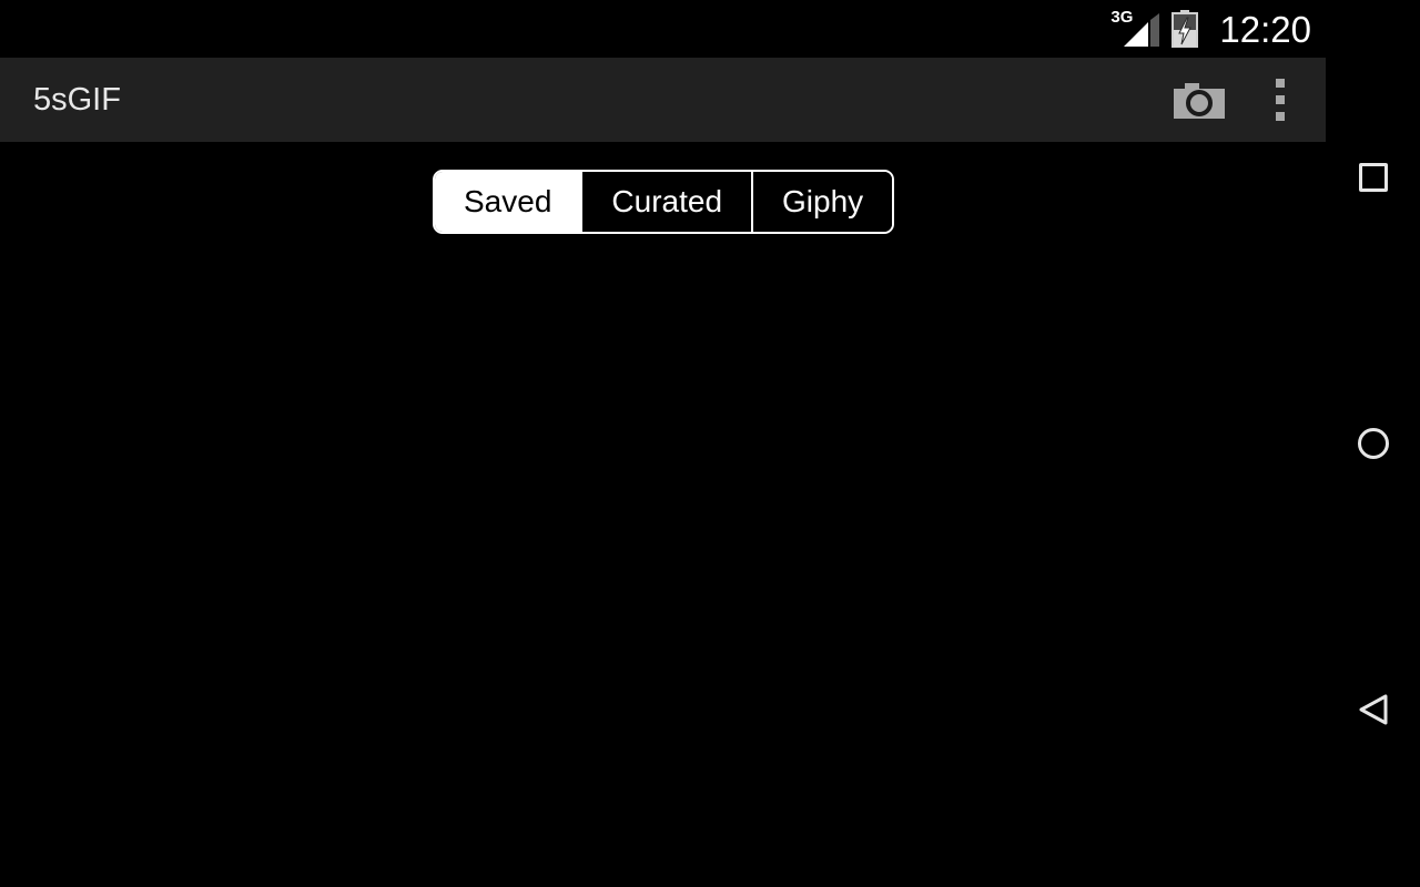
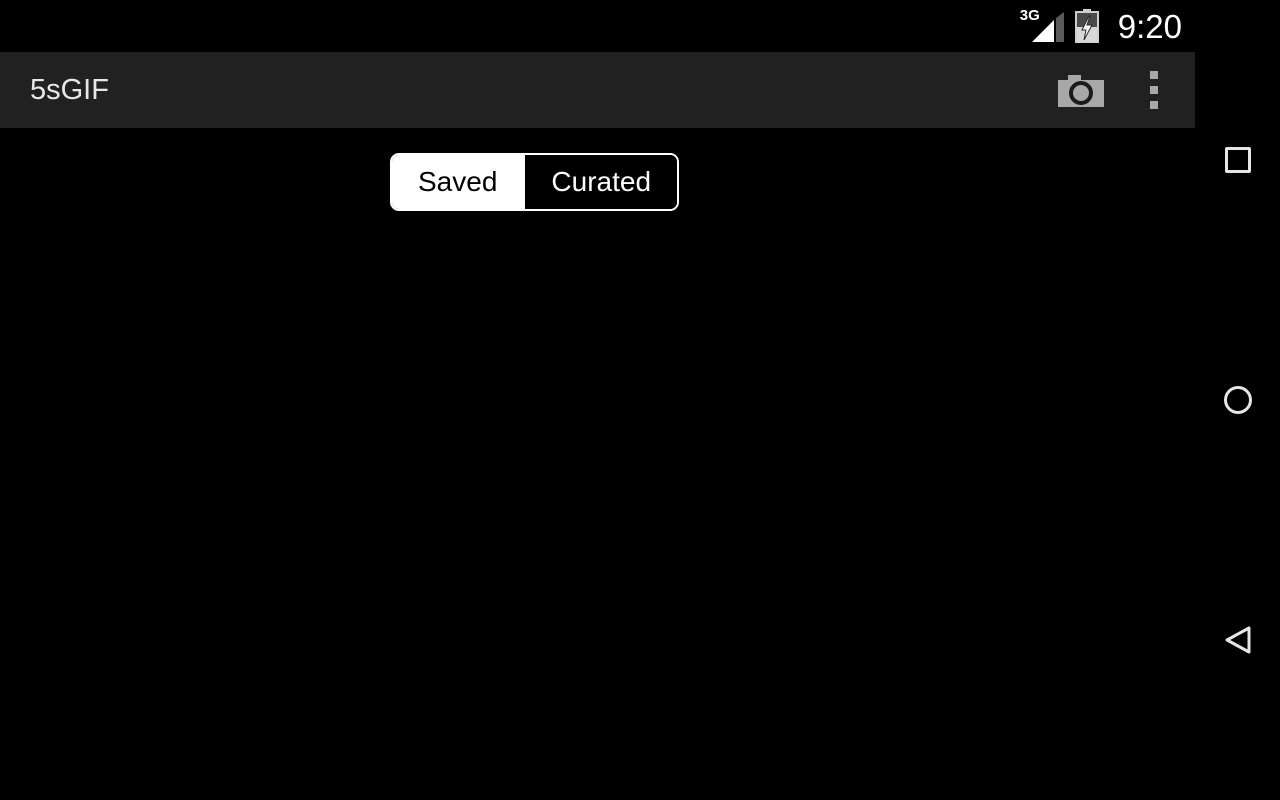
  3G
- 12:20
+ 9:20
  5sGIF
  Saved
  Curated
- Giphy
